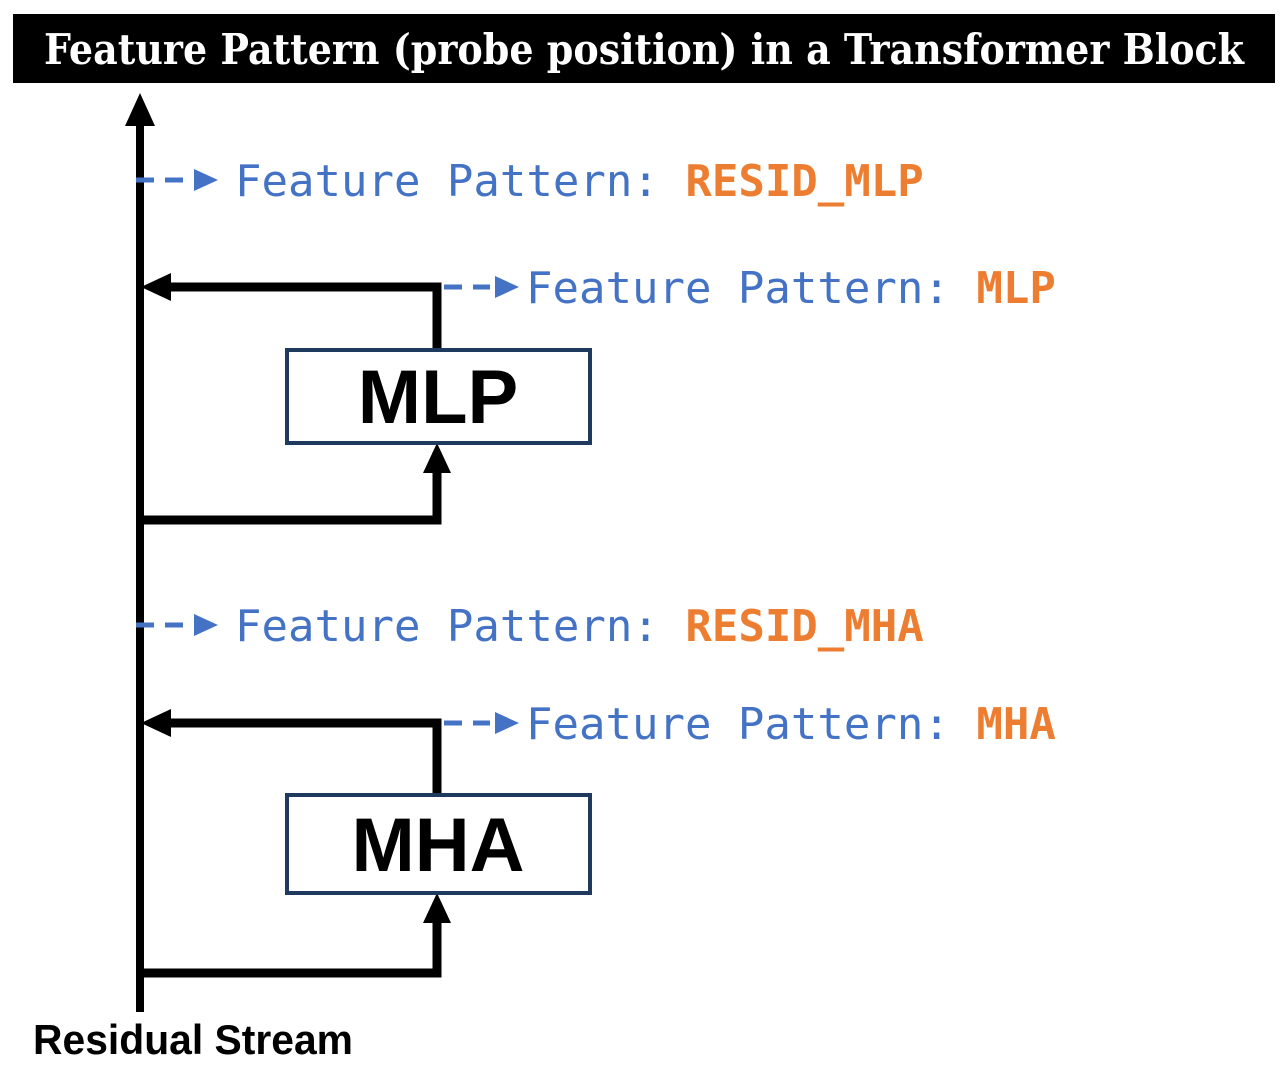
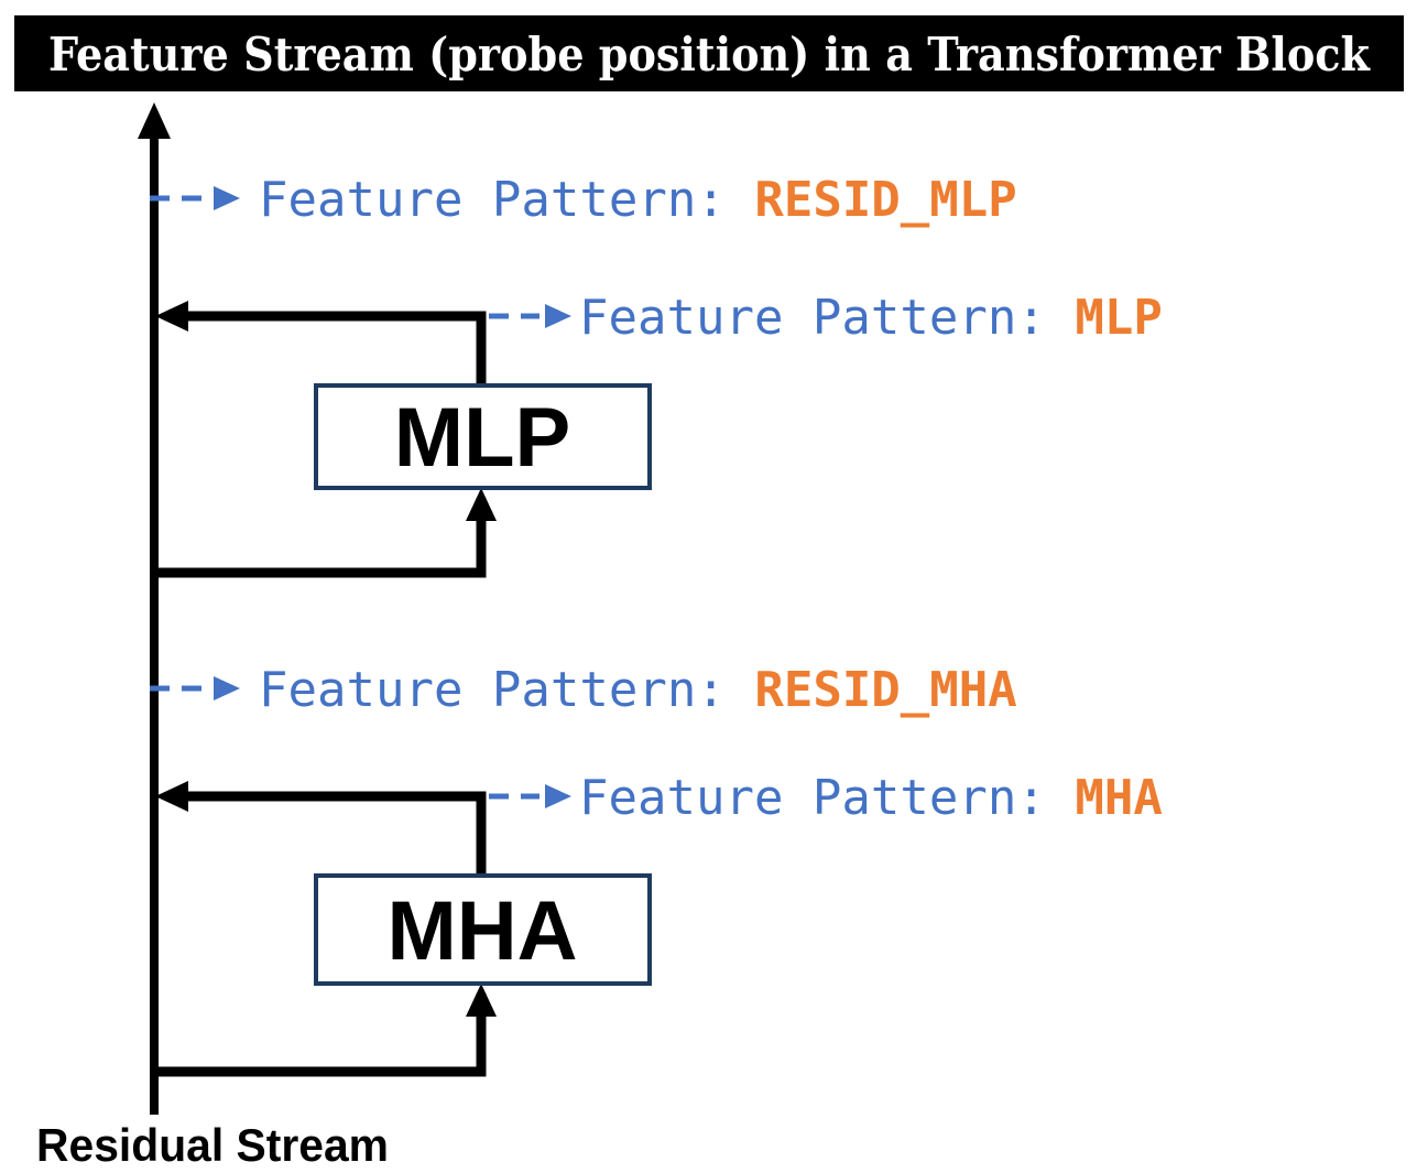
- Feature Pattern (probe position) in a Transformer Block
+ Feature Stream (probe position) in a Transformer Block
  MLP
  MHA
  Feature Pattern: RESID_MLP
  Feature Pattern: MLP
  Feature Pattern: RESID_MHA
  Feature Pattern: MHA
  Residual Stream
